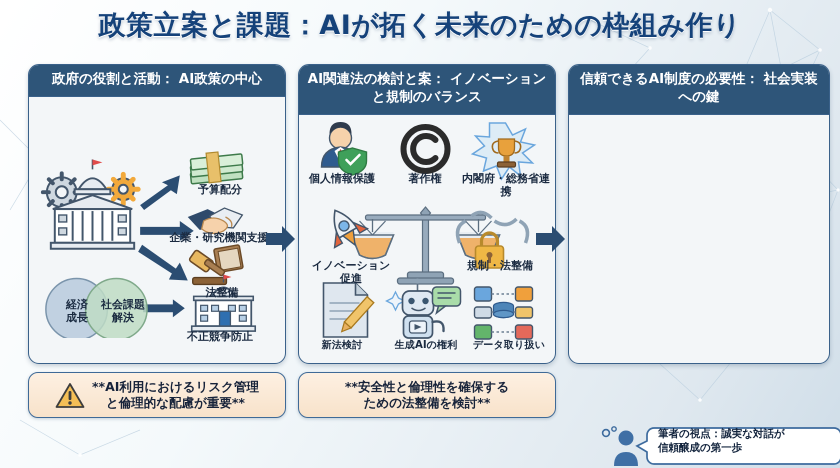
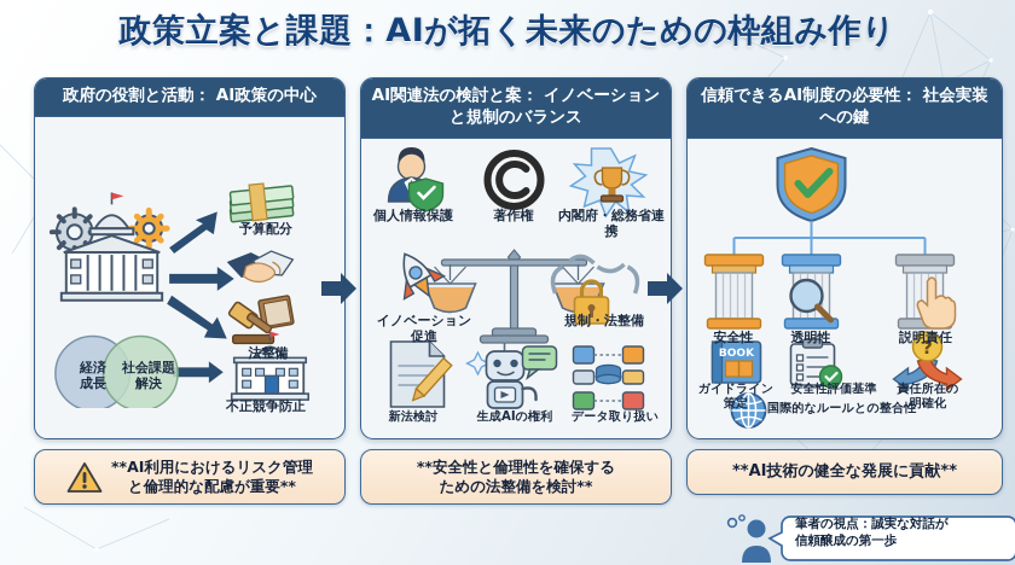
  政策立案と課題：AIが拓く未来のための枠組み作り
  政府の役割と活動： AI政策の中心
  予算配分
- 企業・研究機関支援
  法整備
  経済
  成長
  社会課題
  解決
  不正競争防止
  AI関連法の検討と案： イノベーションと規制のバランス
  個人情報保護
  著作権
  内閣府・総務省連携
  イノベーション
  促進
  規制・法整備
  新法検討
  生成AIの権利
  データ取り扱い
  信頼できるAI制度の必要性： 社会実装への鍵
+ BOOK
+ ?
+ 安全性
+ 透明性
+ 説明責任
+ ガイドライン
+ 策定
+ 安全性評価基準
+ 責任所在の
+ 明確化
+ 国際的なルールとの整合性
  **AI利用におけるリスク管理
  と倫理的な配慮が重要**
  **安全性と倫理性を確保する
  ための法整備を検討**
+ **AI技術の健全な発展に貢献**
  筆者の視点：誠実な対話が
  信頼醸成の第一歩
